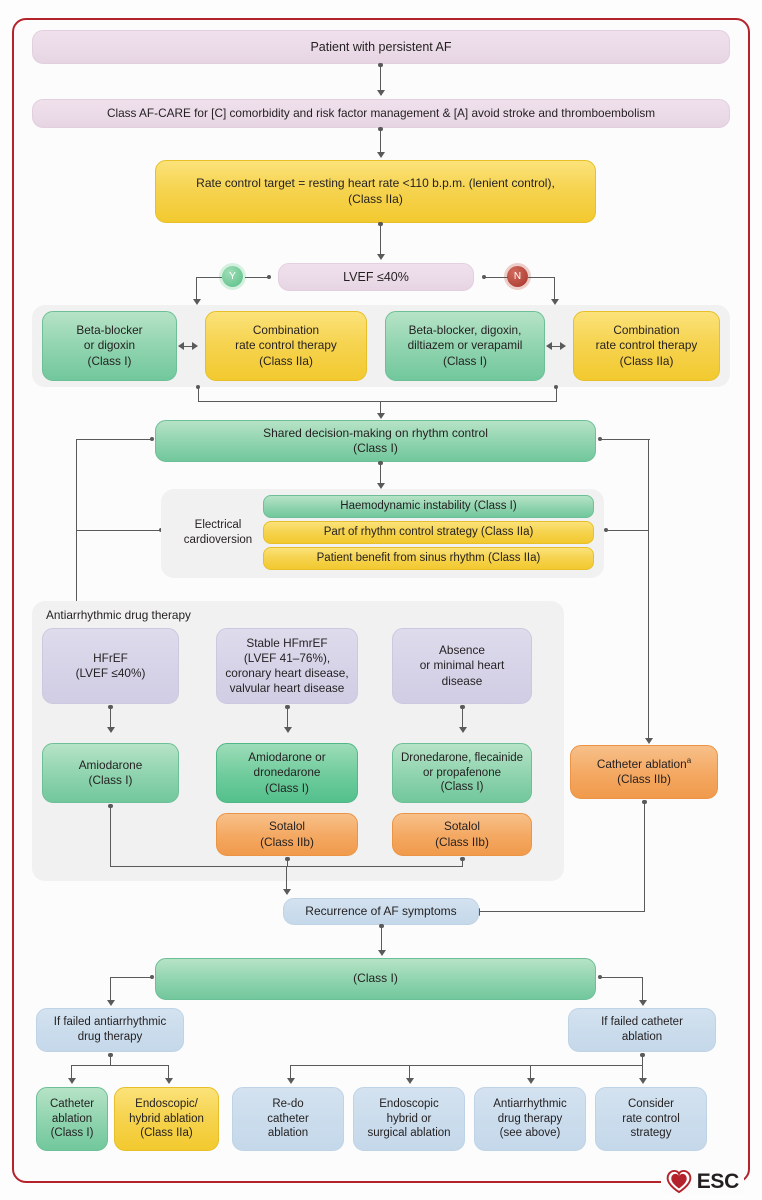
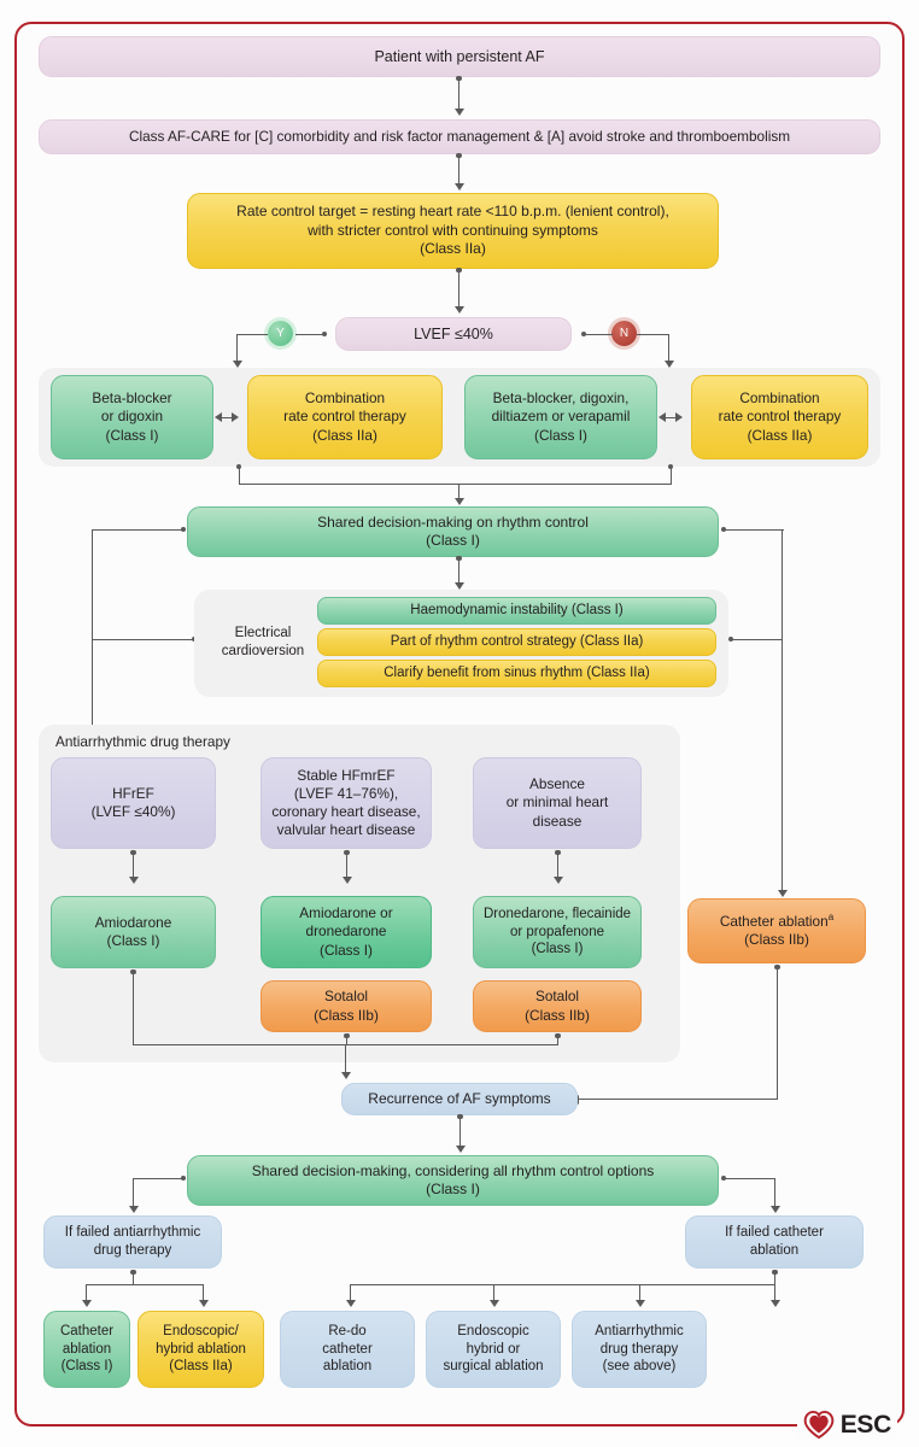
  Patient with persistent AF
  Class AF-CARE for [C] comorbidity and risk factor management & [A] avoid stroke and thromboembolism
  Rate control target = resting heart rate <110 b.p.m. (lenient control),
+ with stricter control with continuing symptoms
  (Class IIa)
  LVEF ≤40%
  Y
  N
  Beta-blocker
  or digoxin
  (Class I)
  Combination
  rate control therapy
  (Class IIa)
  Beta-blocker, digoxin,
  diltiazem or verapamil
  (Class I)
  Combination
  rate control therapy
  (Class IIa)
  Shared decision-making on rhythm control
  (Class I)
  Electrical
  cardioversion
  Haemodynamic instability (Class I)
  Part of rhythm control strategy (Class IIa)
- Patient benefit from sinus rhythm (Class IIa)
+ Clarify benefit from sinus rhythm (Class IIa)
  Antiarrhythmic drug therapy
  HFrEF
  (LVEF ≤40%)
  Stable HFmrEF
  (LVEF 41–76%),
  coronary heart disease,
  valvular heart disease
  Absence
  or minimal heart
  disease
  Amiodarone
  (Class I)
  Amiodarone or
  dronedarone
  (Class I)
  Dronedarone, flecainide
  or propafenone
  (Class I)
  Sotalol
  (Class IIb)
  Sotalol
  (Class IIb)
  Catheter ablationa
  (Class IIb)
  Recurrence of AF symptoms
+ Shared decision-making, considering all rhythm control options
  (Class I)
  If failed antiarrhythmic
  drug therapy
  If failed catheter
  ablation
  Catheter
  ablation
  (Class I)
  Endoscopic/
  hybrid ablation
  (Class IIa)
  Re-do
  catheter
  ablation
  Endoscopic
  hybrid or
  surgical ablation
  Antiarrhythmic
  drug therapy
  (see above)
- Consider
- rate control
- strategy
  ESC
